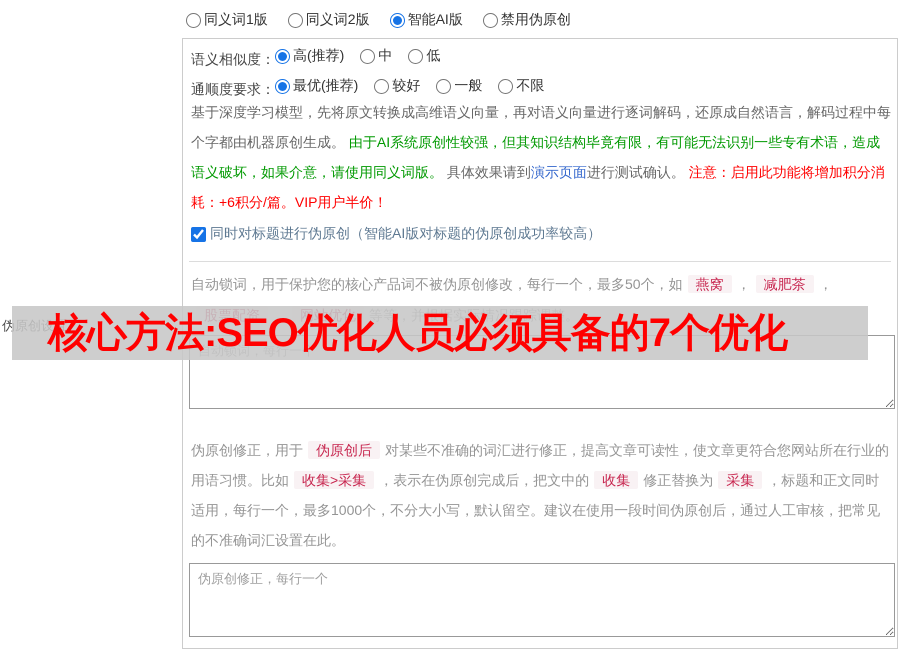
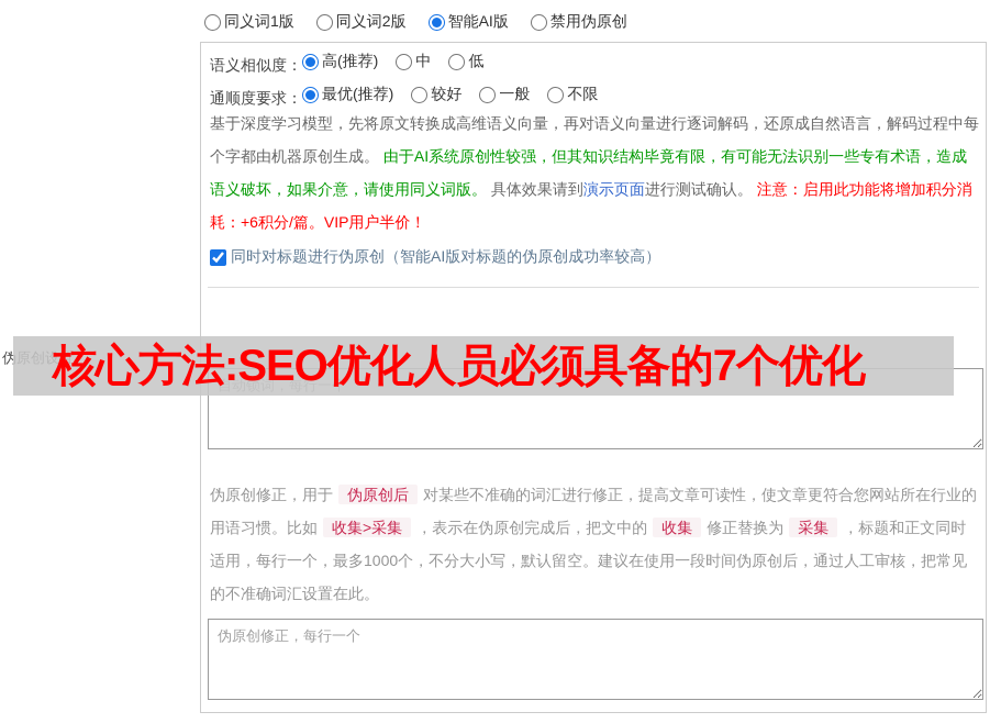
  同义词1版
  同义词2版
  智能AI版
  禁用伪原创
  语义相似度：
  高(推荐)
  中
  低
  通顺度要求：
  最优(推荐)
  较好
  一般
  不限
  基于深度学习模型，先将原文转换成高维语义向量，再对语义向量进行逐词解码，还原成自然语言，解码过程中每个字都由机器原创生成。 由于AI系统原创性较强，但其知识结构毕竟有限，有可能无法识别一些专有术语，造成语义破坏，如果介意，请使用同义词版。 具体效果请到演示页面进行测试确认。 注意：启用此功能将增加积分消耗：+6积分/篇。VIP用户半价！
  同时对标题进行伪原创（智能AI版对标题的伪原创成功率较高）
- 自动锁词，用于保护您的核心产品词不被伪原创修改，每行一个，最多50个，如 燕窝 ， 减肥茶 ，股票配资 ， 网站优化 等等，并根据实际情况跟踪调整。
  自动锁词，每行一个
  伪原创修正，用于 伪原创后 对某些不准确的词汇进行修正，提高文章可读性，使文章更符合您网站所在行业的用语习惯。比如 收集>采集 ，表示在伪原创完成后，把文中的 收集 修正替换为 采集 ，标题和正文同时适用，每行一个，最多1000个，不分大小写，默认留空。建议在使用一段时间伪原创后，通过人工审核，把常见的不准确词汇设置在此。
  伪原创修正，每行一个
  伪原创设置
  核心方法:SEO优化人员必须具备的7个优化
